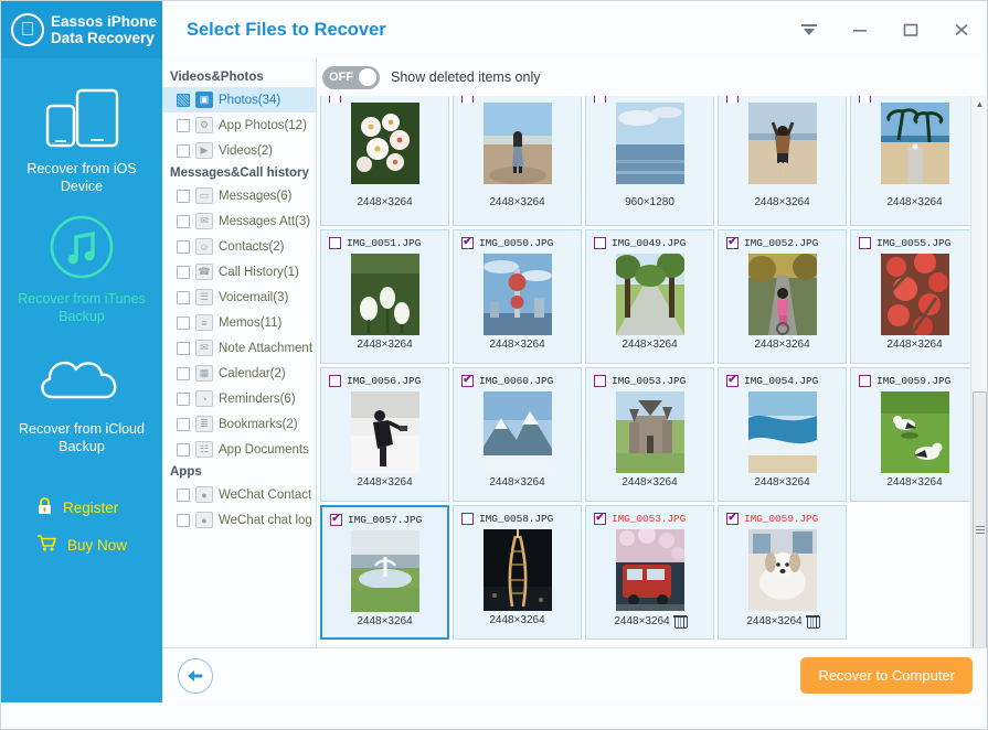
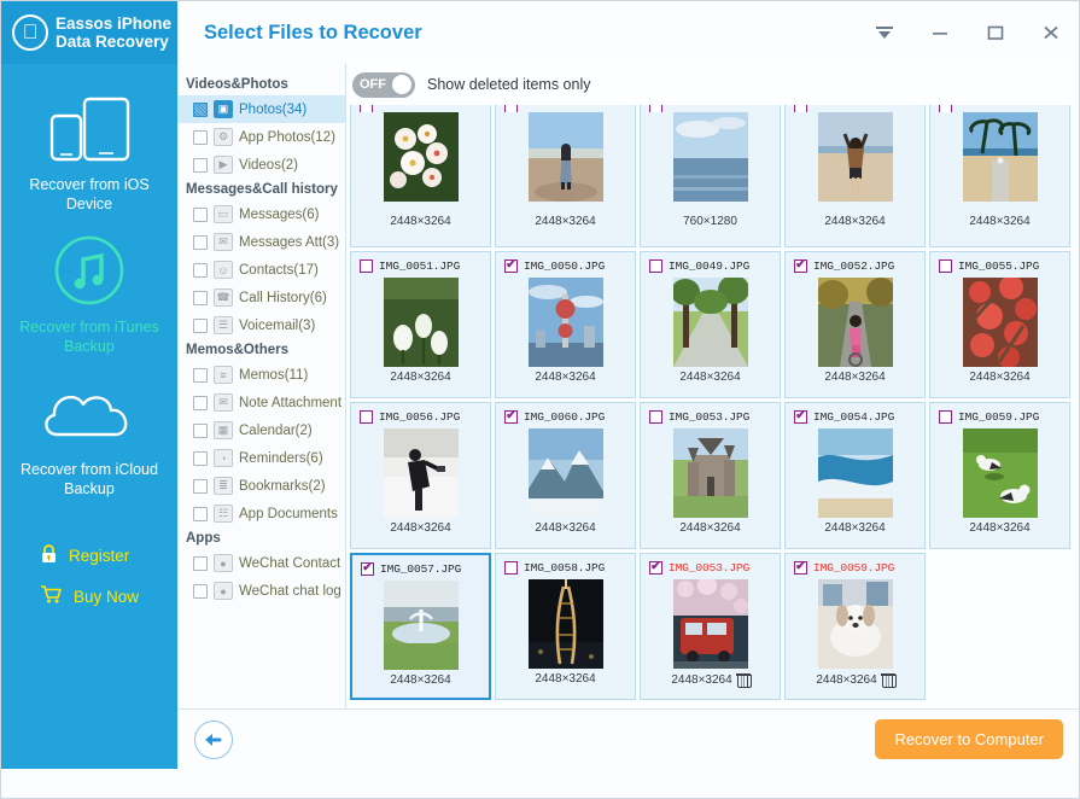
  
  Eassos iPhone
  Data Recovery
  Select Files to Recover
  Recover from iOS Device
  Recover from iTunes Backup
  Recover from iCloud Backup
  Register
  Buy Now
  Videos&Photos
  ▣
  Photos(34)
  ⚙
  App Photos(12)
  ▶
  Videos(2)
  Messages&Call history
  ▭
  Messages(6)
  ✉
  Messages Att(3)
  ☺
- Contacts(2)
+ Contacts(17)
  ☎
- Call History(1)
+ Call History(6)
  ☰
  Voicemail(3)
+ Memos&Others
  ≡
  Memos(11)
  ✉
  Note Attachment
  ▦
  Calendar(2)
  ◔
  Reminders(6)
  ≣
  Bookmarks(2)
  ☷
  App Documents
  Apps
  ●
  WeChat Contact
  ●
  WeChat chat log
  OFF
  Show deleted items only
  2448×3264
  2448×3264
- 960×1280
+ 760×1280
  2448×3264
  2448×3264
  IMG_0051.JPG
  2448×3264
  IMG_0050.JPG
  2448×3264
  IMG_0049.JPG
  2448×3264
  IMG_0052.JPG
  2448×3264
  IMG_0055.JPG
  2448×3264
  IMG_0056.JPG
  2448×3264
  IMG_0060.JPG
  2448×3264
  IMG_0053.JPG
  2448×3264
  IMG_0054.JPG
  2448×3264
  IMG_0059.JPG
  2448×3264
  IMG_0057.JPG
  2448×3264
  IMG_0058.JPG
  2448×3264
  IMG_0053.JPG
  2448×3264
  IMG_0059.JPG
  2448×3264
- ▲
  Recover to Computer
